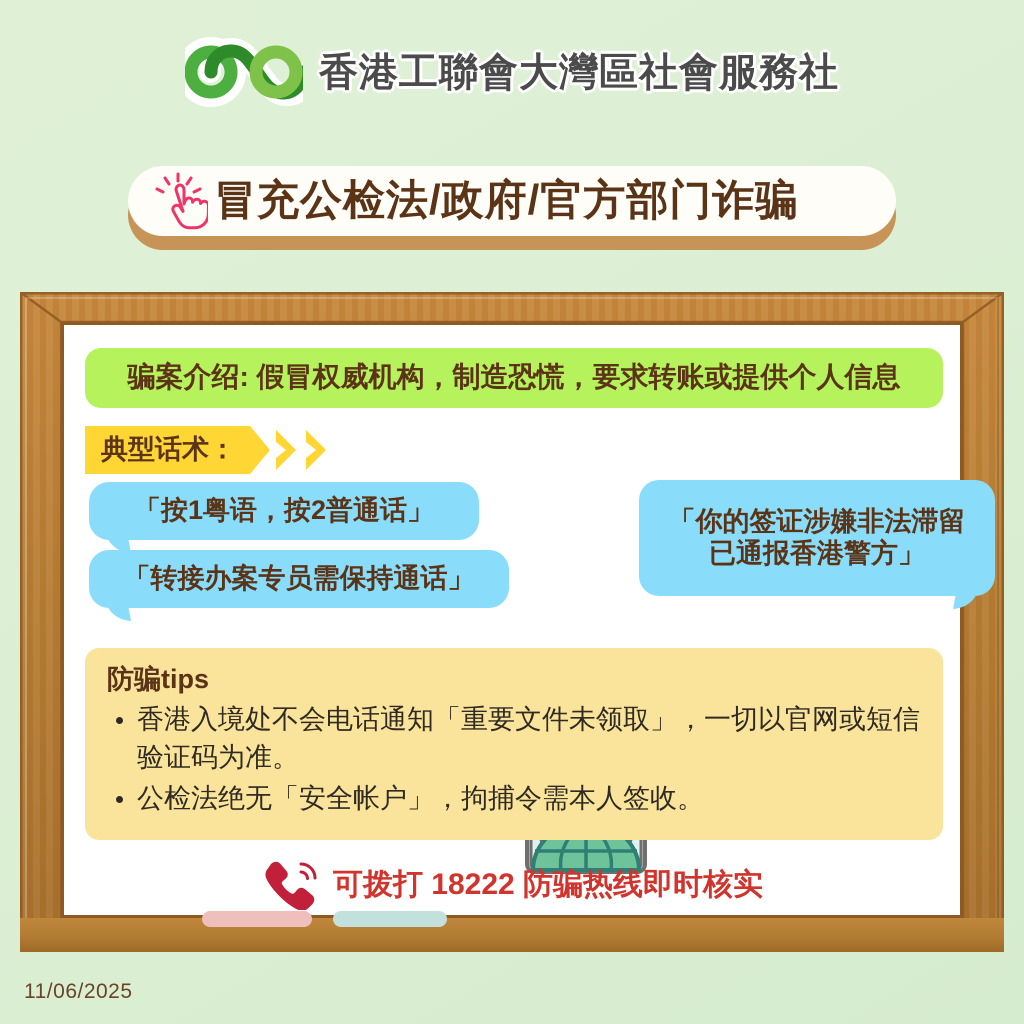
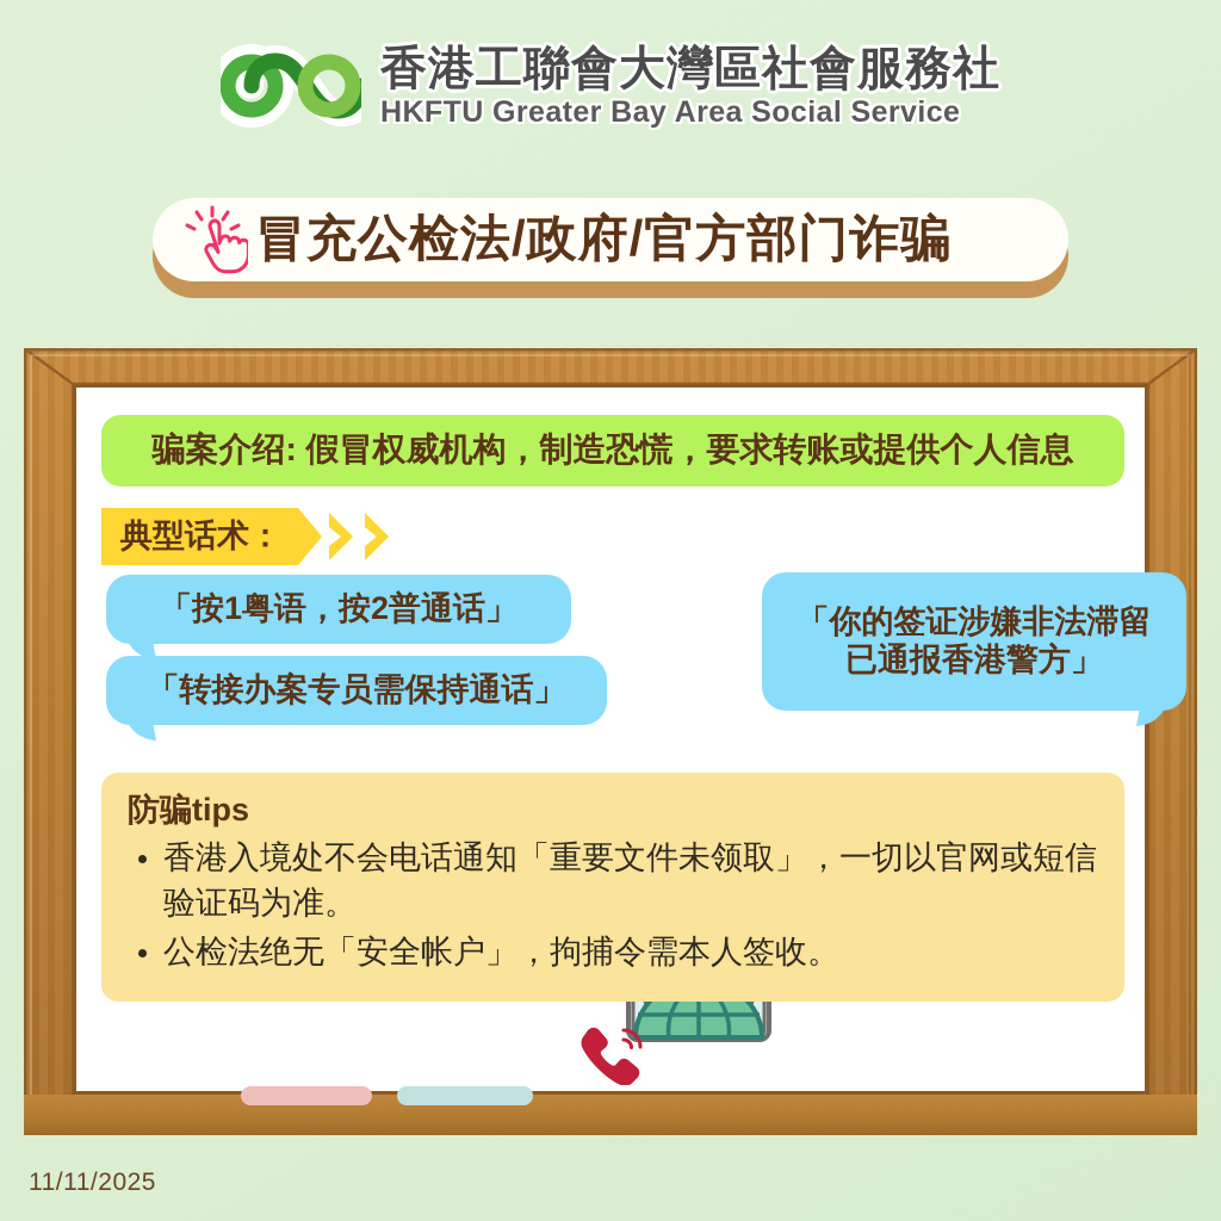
  香港工聯會大灣區社會服務社
+ HKFTU Greater Bay Area Social Service
  冒充公检法/政府/官方部门诈骗
  骗案介绍: 假冒权威机构，制造恐慌，要求转账或提供个人信息
  典型话术：
  「按1粤语，按2普通话」
  「转接办案专员需保持通话」
  「你的签证涉嫌非法滞留
  已通报香港警方」
  防骗tips
  香港入境处不会电话通知「重要文件未领取」，一切以官网或短信验证码为准。
  公检法绝无「安全帐户」，拘捕令需本人签收。
- 可拨打 18222 防骗热线即时核实
- 11/06/2025
+ 11/11/2025
